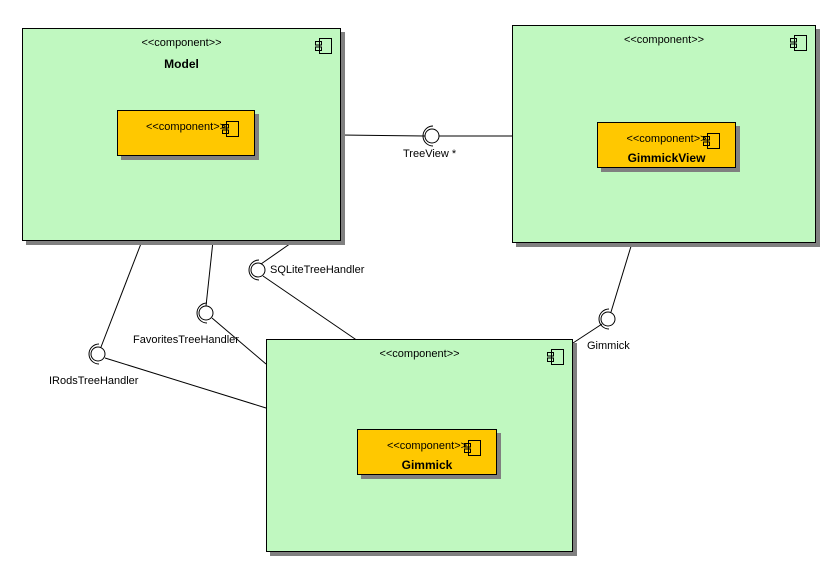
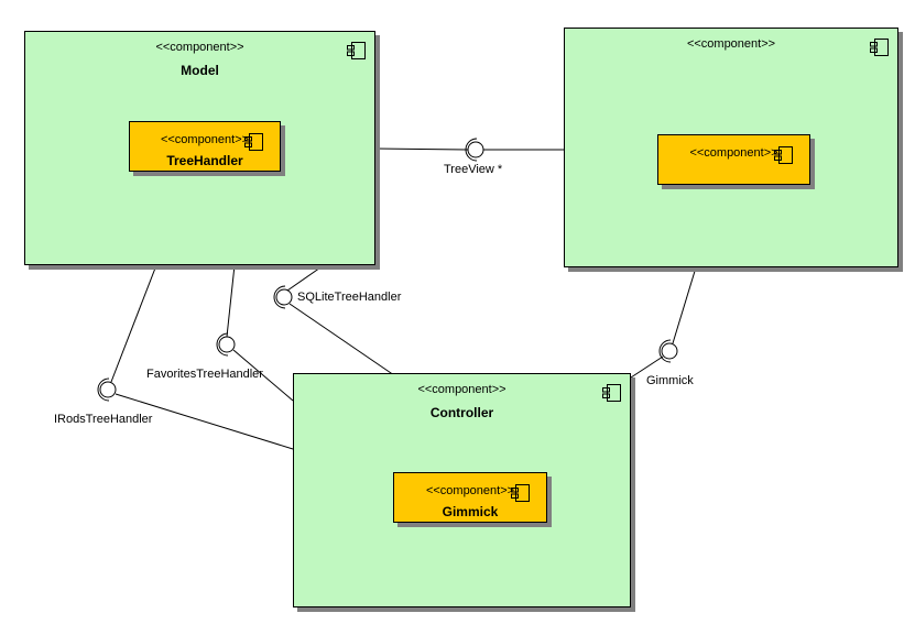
  <<component>>
  Model
  <<component>
+ TreeHandler
  <<component>>
  <<component>
- GimmickView
  <<component>>
+ Controller
  <<component>>
  Gimmick
  TreeView *
  SQLiteTreeHandler
  FavoritesTreeHandler
  IRodsTreeHandler
  Gimmick
